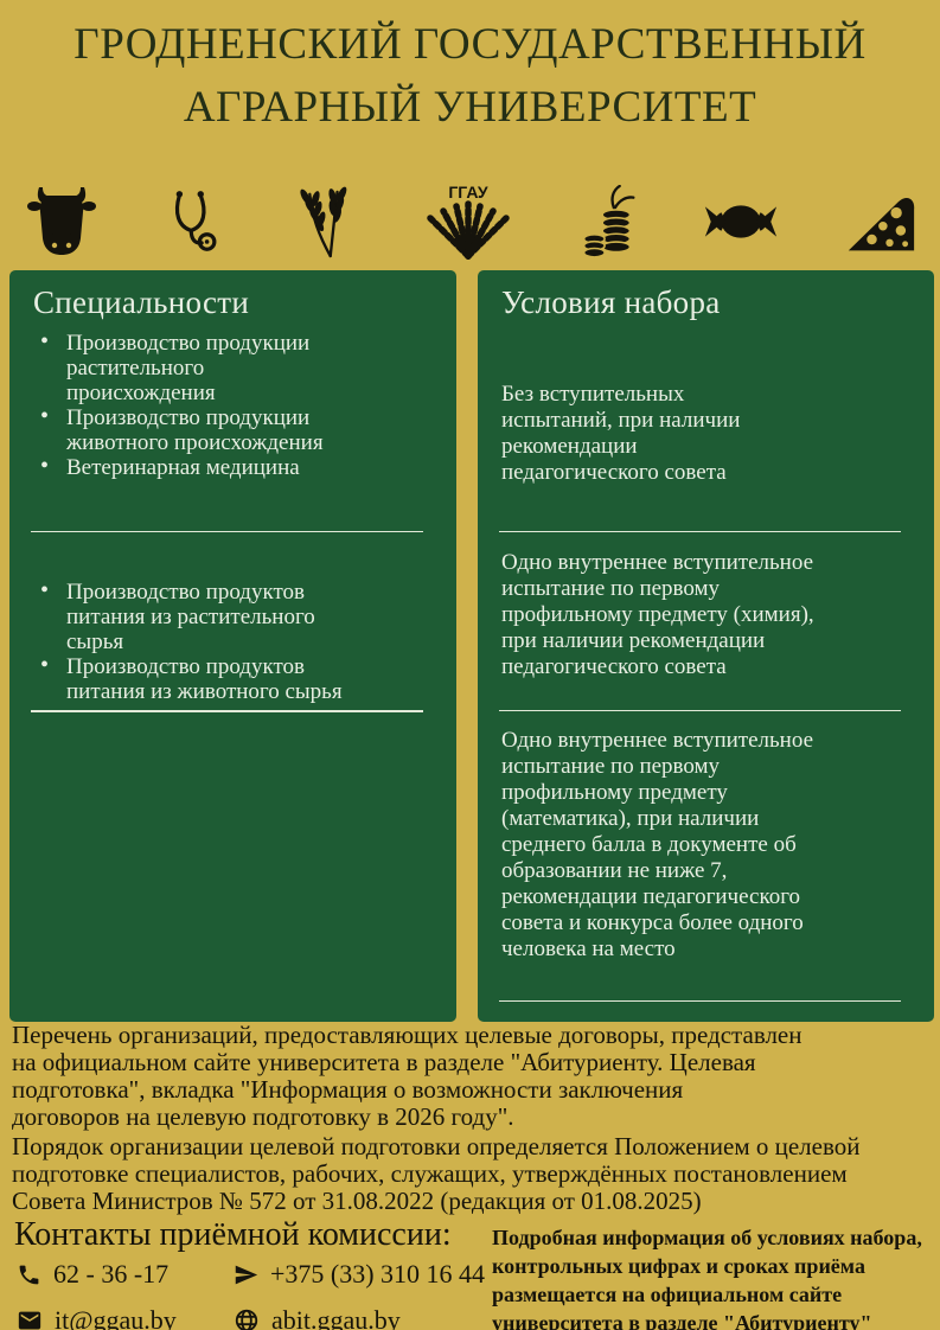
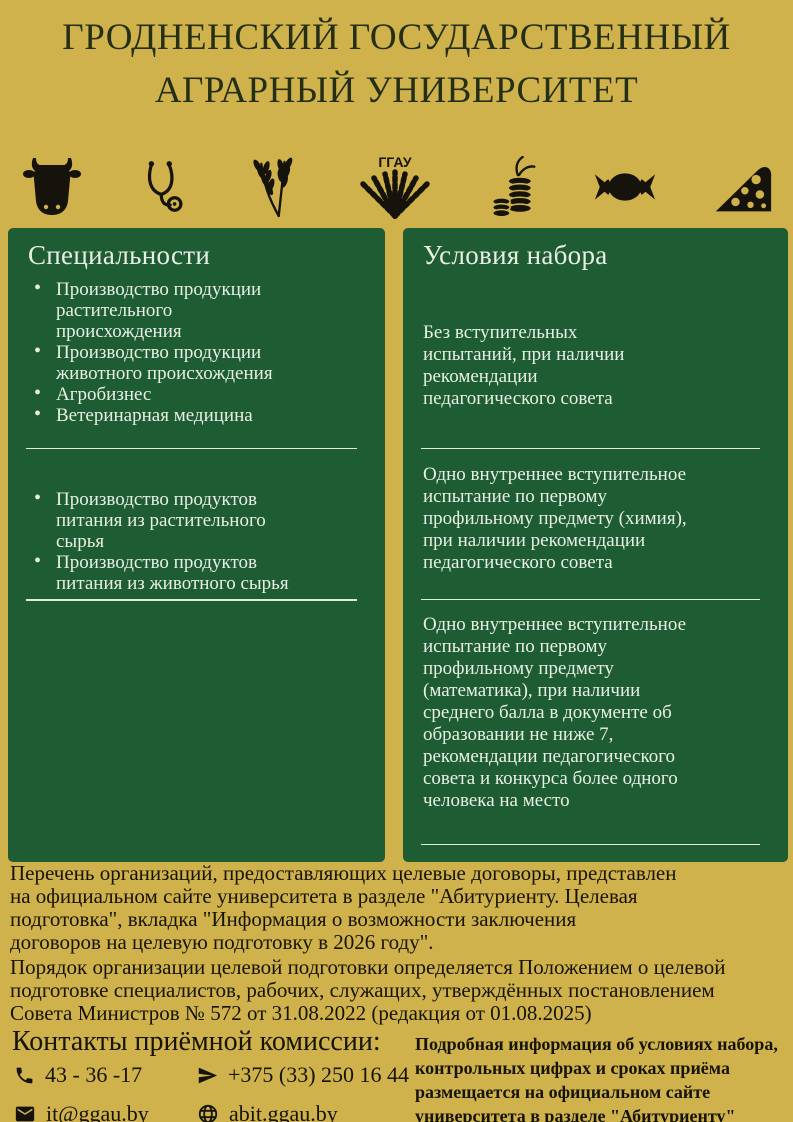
  ГРОДНЕНСКИЙ ГОСУДАРСТВЕННЫЙ
  АГРАРНЫЙ УНИВЕРСИТЕТ
  ГГАУ
  Специальности
  Производство продукции
  растительного
  происхождения
  Производство продукции
  животного происхождения
+ Агробизнес
  Ветеринарная медицина
  Производство продуктов
  питания из растительного
  сырья
  Производство продуктов
  питания из животного сырья
  Условия набора
  Без вступительных
  испытаний, при наличии
  рекомендации
  педагогического совета
  Одно внутреннее вступительное
  испытание по первому
  профильному предмету (химия),
  при наличии рекомендации
  педагогического совета
  Одно внутреннее вступительное
  испытание по первому
  профильному предмету
  (математика), при наличии
  среднего балла в документе об
  образовании не ниже 7,
  рекомендации педагогического
  совета и конкурса более одного
  человека на место
  Перечень организаций, предоставляющих целевые договоры, представлен
  на официальном сайте университета в разделе "Абитуриенту. Целевая
  подготовка", вкладка "Информация о возможности заключения
  договоров на целевую подготовку в 2026 году".
  Порядок организации целевой подготовки определяется Положением о целевой
  подготовке специалистов, рабочих, служащих, утверждённых постановлением
  Совета Министров № 572 от 31.08.2022 (редакция от 01.08.2025)
  Контакты приёмной комиссии:
- 62 - 36 -17
+ 43 - 36 -17
- +375 (33) 310 16 44
+ +375 (33) 250 16 44
  it@ggau.by
  abit.ggau.by
  Подробная информация об условиях набора,
  контрольных цифрах и сроках приёма
  размещается на официальном сайте
  университета в разделе "Абитуриенту"
